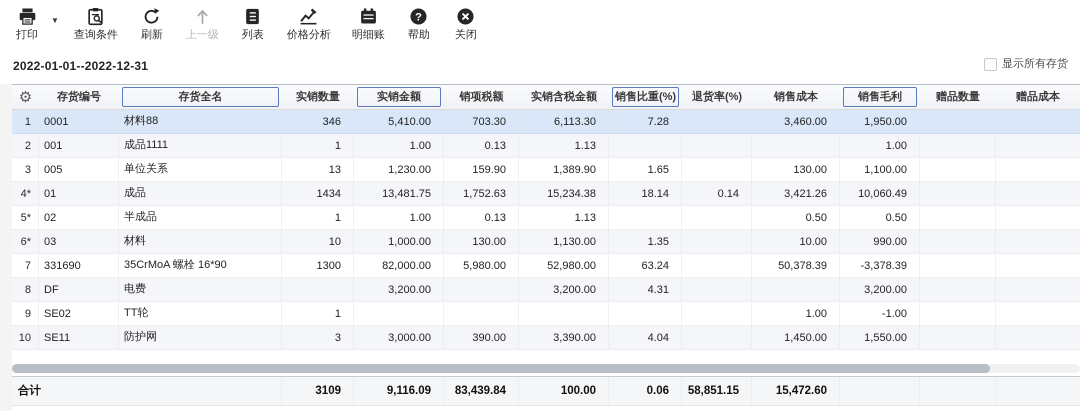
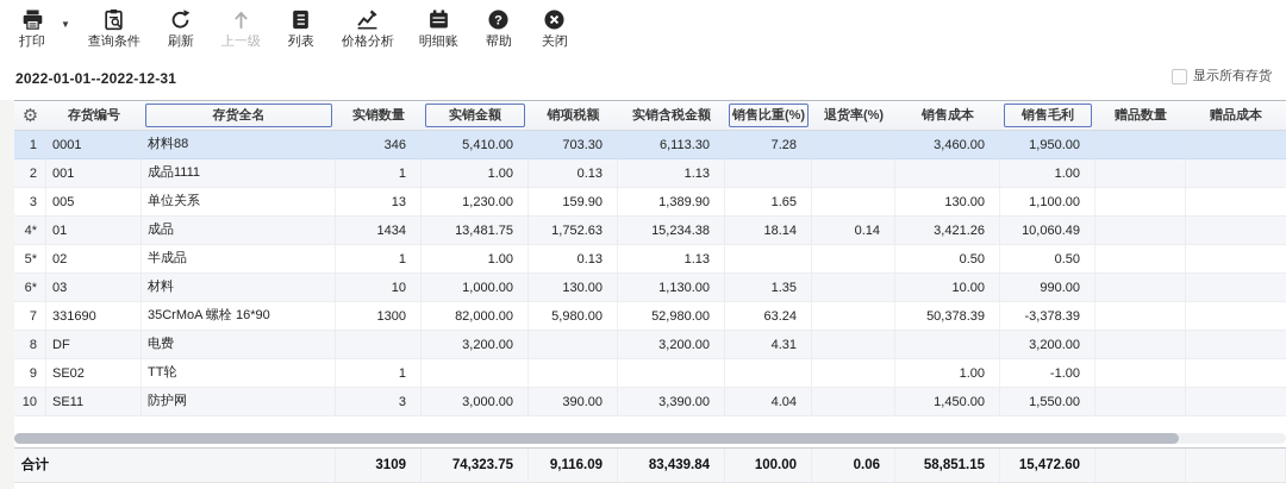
  打印
  ▼
  查询条件
  刷新
  上一级
  列表
  价格分析
  明细账
  ?
  帮助
  关闭
  2022-01-01--2022-12-31
  显示所有存货
  ⚙
  存货编号
  存货全名
  实销数量
  实销金额
  销项税额
  实销含税金额
  销售比重(%)
  退货率(%)
  销售成本
  销售毛利
  赠品数量
  赠品成本
  1
  0001
  材料88
  346
  5,410.00
  703.30
  6,113.30
  7.28
  3,460.00
  1,950.00
  2
  001
  成品1111
  1
  1.00
  0.13
  1.13
  1.00
  3
  005
  单位关系
  13
  1,230.00
  159.90
  1,389.90
  1.65
  130.00
  1,100.00
  4*
  01
  成品
  1434
  13,481.75
  1,752.63
  15,234.38
  18.14
  0.14
  3,421.26
  10,060.49
  5*
  02
  半成品
  1
  1.00
  0.13
  1.13
  0.50
  0.50
  6*
  03
  材料
  10
  1,000.00
  130.00
  1,130.00
  1.35
  10.00
  990.00
  7
  331690
  35CrMoA 螺栓 16*90
  1300
  82,000.00
  5,980.00
  52,980.00
  63.24
  50,378.39
  -3,378.39
  8
  DF
  电费
  3,200.00
  3,200.00
  4.31
  3,200.00
  9
  SE02
  TT轮
  1
  1.00
  -1.00
  10
  SE11
  防护网
  3
  3,000.00
  390.00
  3,390.00
  4.04
  1,450.00
  1,550.00
  合计
  3109
+ 74,323.75
  9,116.09
  83,439.84
  100.00
  0.06
  58,851.15
  15,472.60
